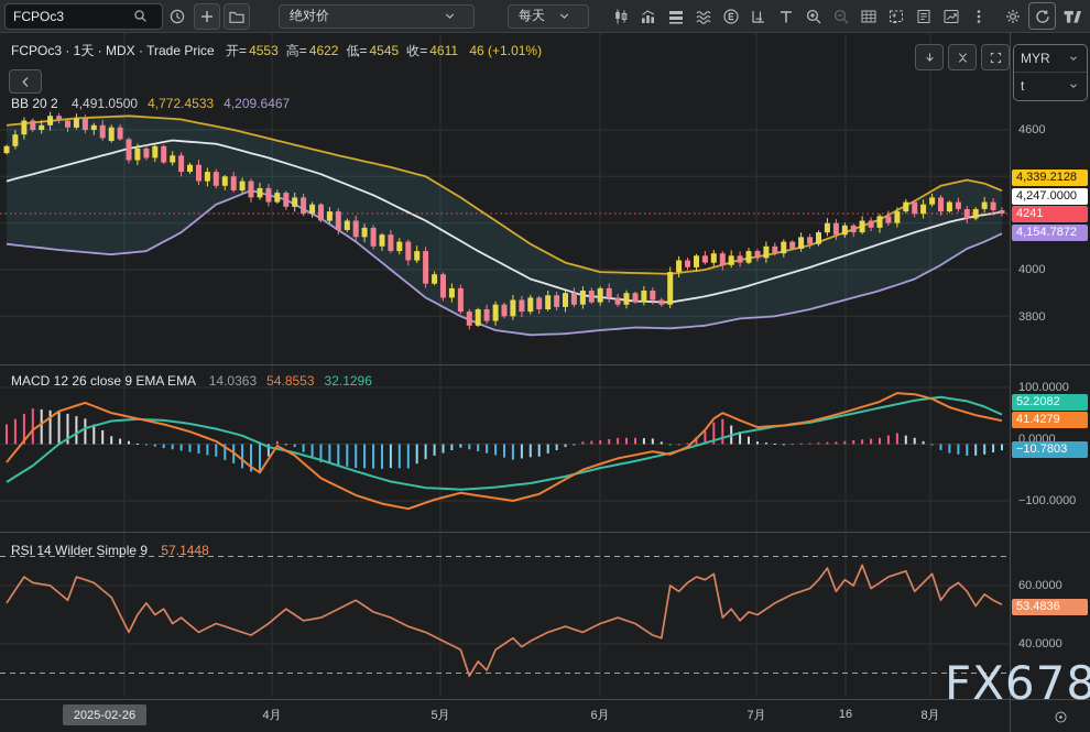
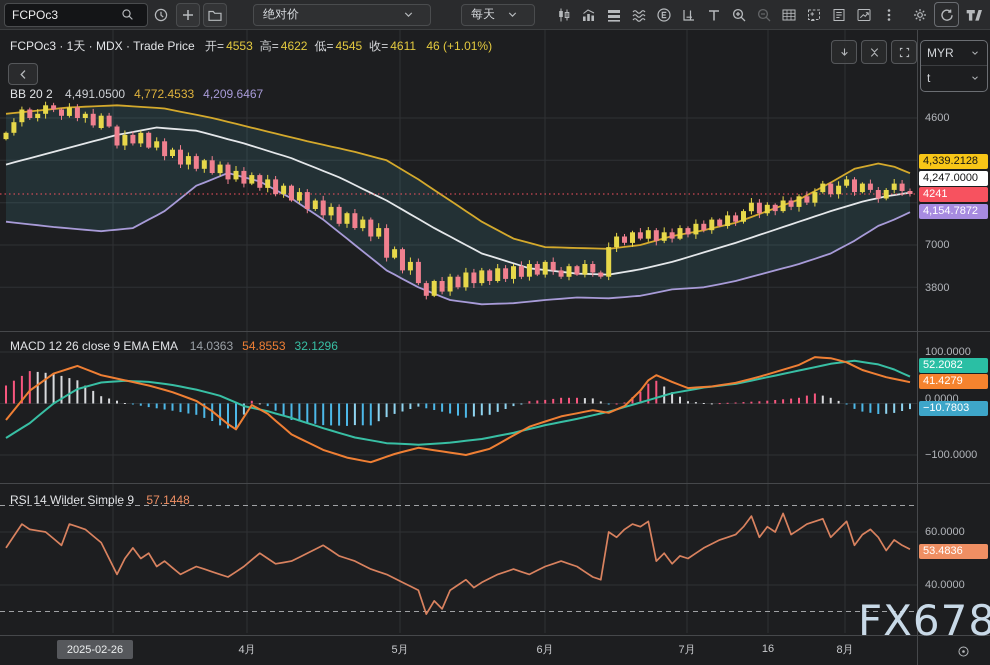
  FCPOc3
  绝对价
  每天
  FCPOc3 · 1天 · MDX · Trade Price 开= 4553 高= 4622 低= 4545 收= 4611 46 (+1.01%)
  BB 20 2 4,491.0500 4,772.4533 4,209.6467
  MACD 12 26 close 9 EMA EMA 14.0363 54.8553 32.1296
  RSI 14 Wilder Simple 9 57.1448
  4600
- 4000
+ 7000
  3800
  100.0000
  0.0000
  −100.0000
  60.0000
  40.0000
  4,339.2128
  4,247.0000
  4241
  4,154.7872
  52.2082
  41.4279
  −10.7803
  53.4836
  MYR
  t
  2025-02-26
  4月
  5月
  6月
  7月
  16
  8月
  FX678
